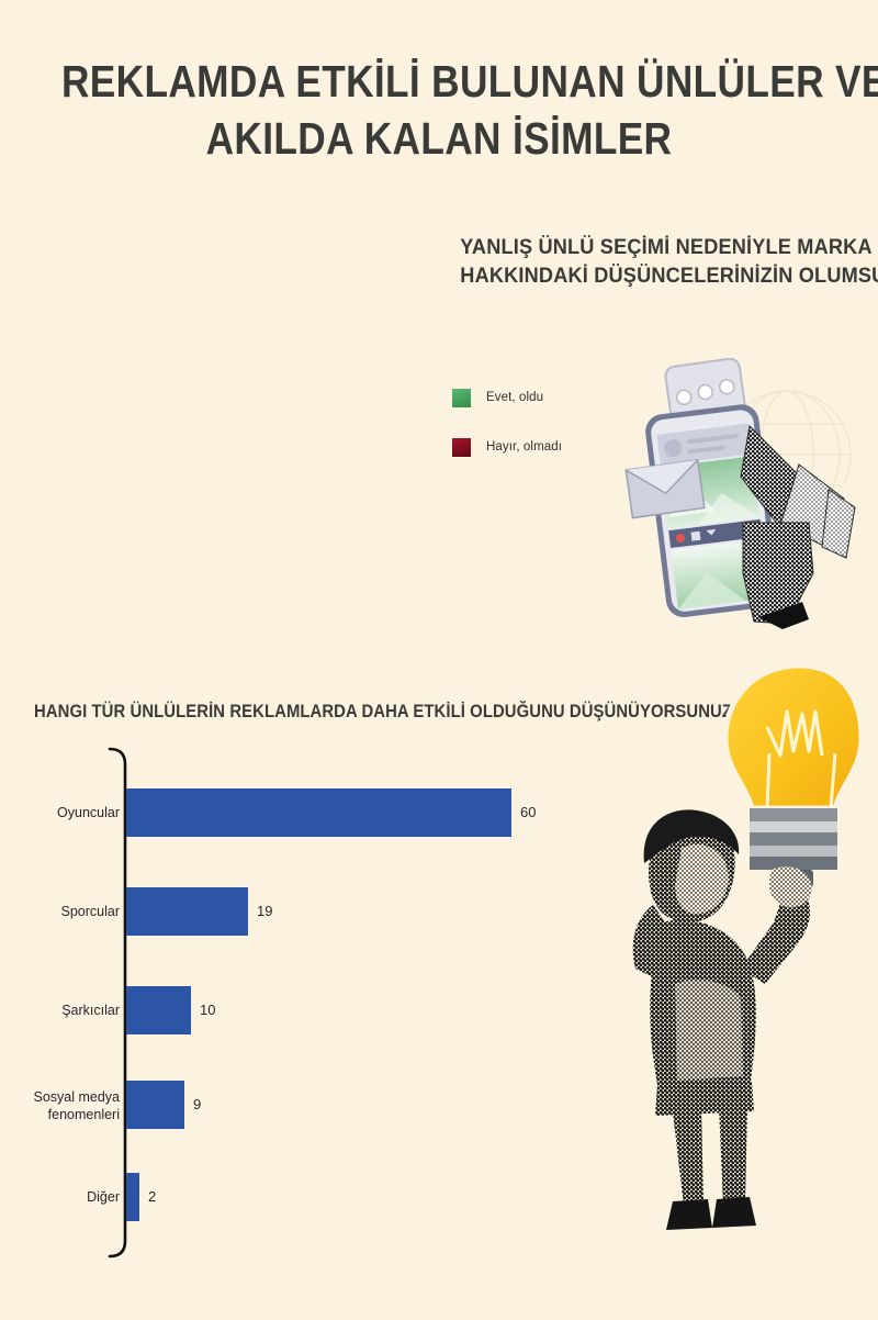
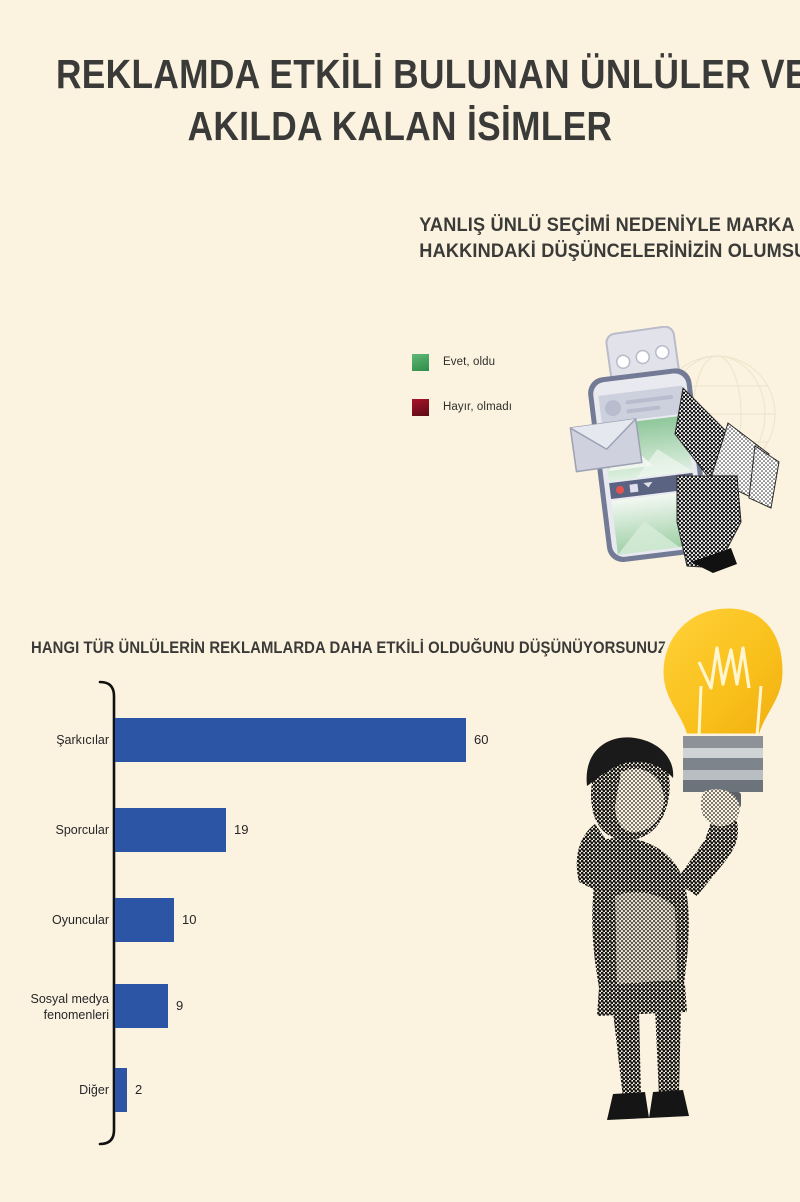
  REKLAMDA ETKİLİ BULUNAN ÜNLÜLER VE
  AKILDA KALAN İSİMLER
  YANLIŞ ÜNLÜ SEÇİMİ NEDENİYLE MARKA
  HAKKINDAKİ DÜŞÜNCELERİNİZİN OLUMS
  Evet, oldu
  Hayır, olmadı
  HANGI TÜR ÜNLÜLERİN REKLAMLARDA DAHA ETKİLİ OLDUĞUNU DÜŞÜNÜYORSUNUZ
- Oyuncular
+ Şarkıcılar
  Sporcular
- Şarkıcılar
+ Oyuncular
  Sosyal medya fenomenleri
  Diğer
  60
  19
  10
  9
  2
